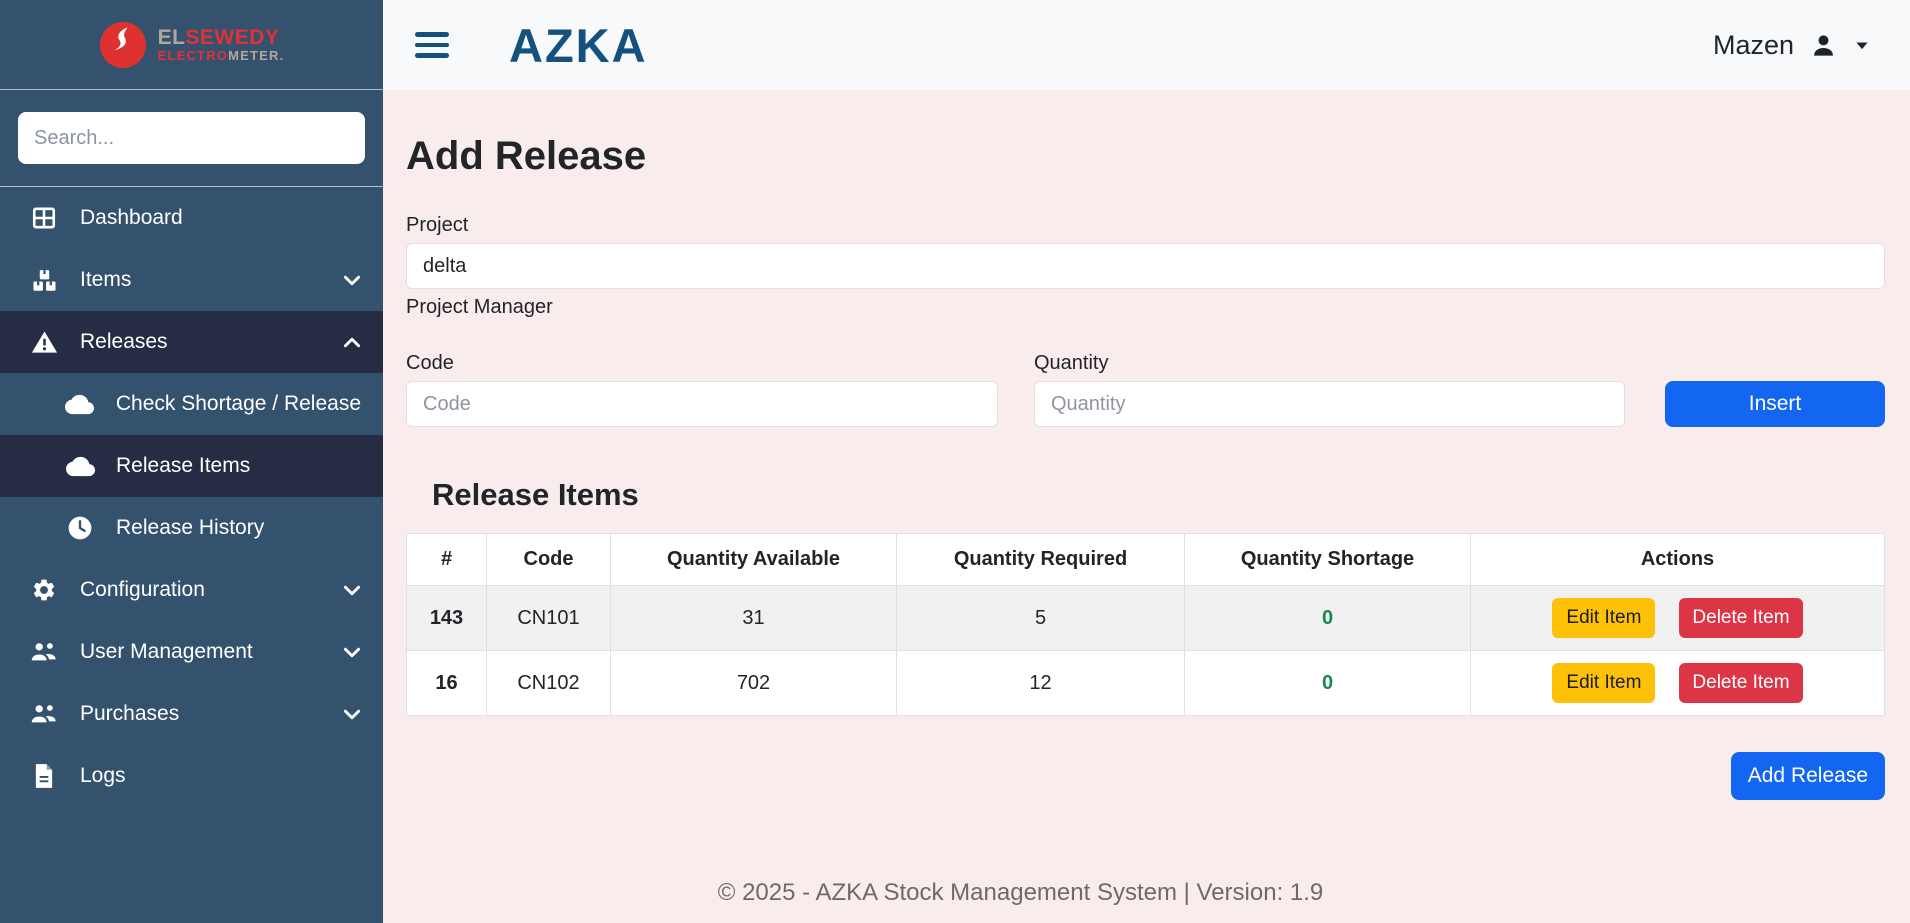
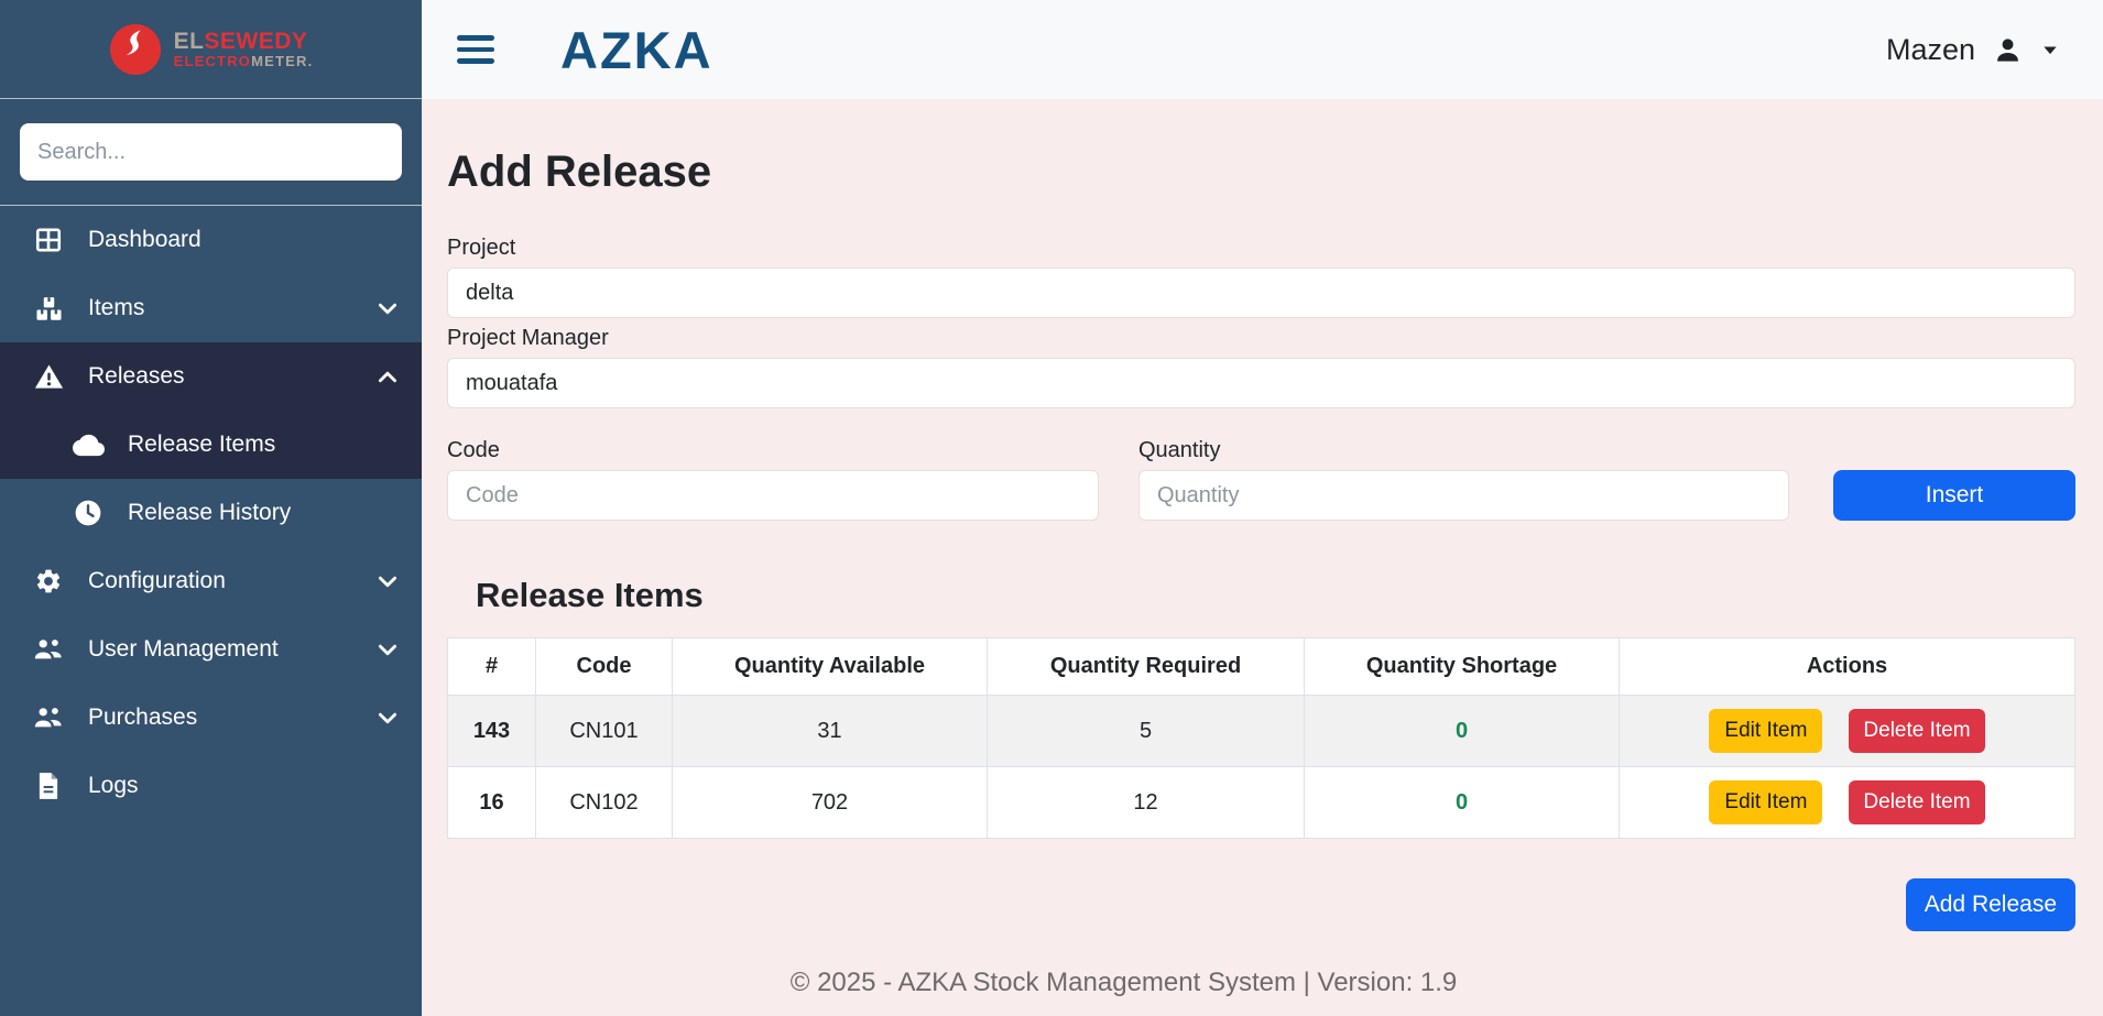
  ELSEWEDY
  ELECTROMETER.
  Search...
  Dashboard
  Items
  Releases
- Check Shortage / Release
  Release Items
  Release History
  Configuration
  User Management
  Purchases
  Logs
  AZKA
  Mazen
  Add Release
  Project
  delta
  Project Manager
+ mouatafa
  Code
  Code
  Quantity
  Quantity
  Insert
  Release Items
  #	Code	Quantity Available	Quantity Required	Quantity Shortage	Actions
  143	CN101	31	5	0	Edit Item Delete Item
  16	CN102	702	12	0	Edit Item Delete Item
  Add Release
  © 2025 - AZKA Stock Management System | Version: 1.9
